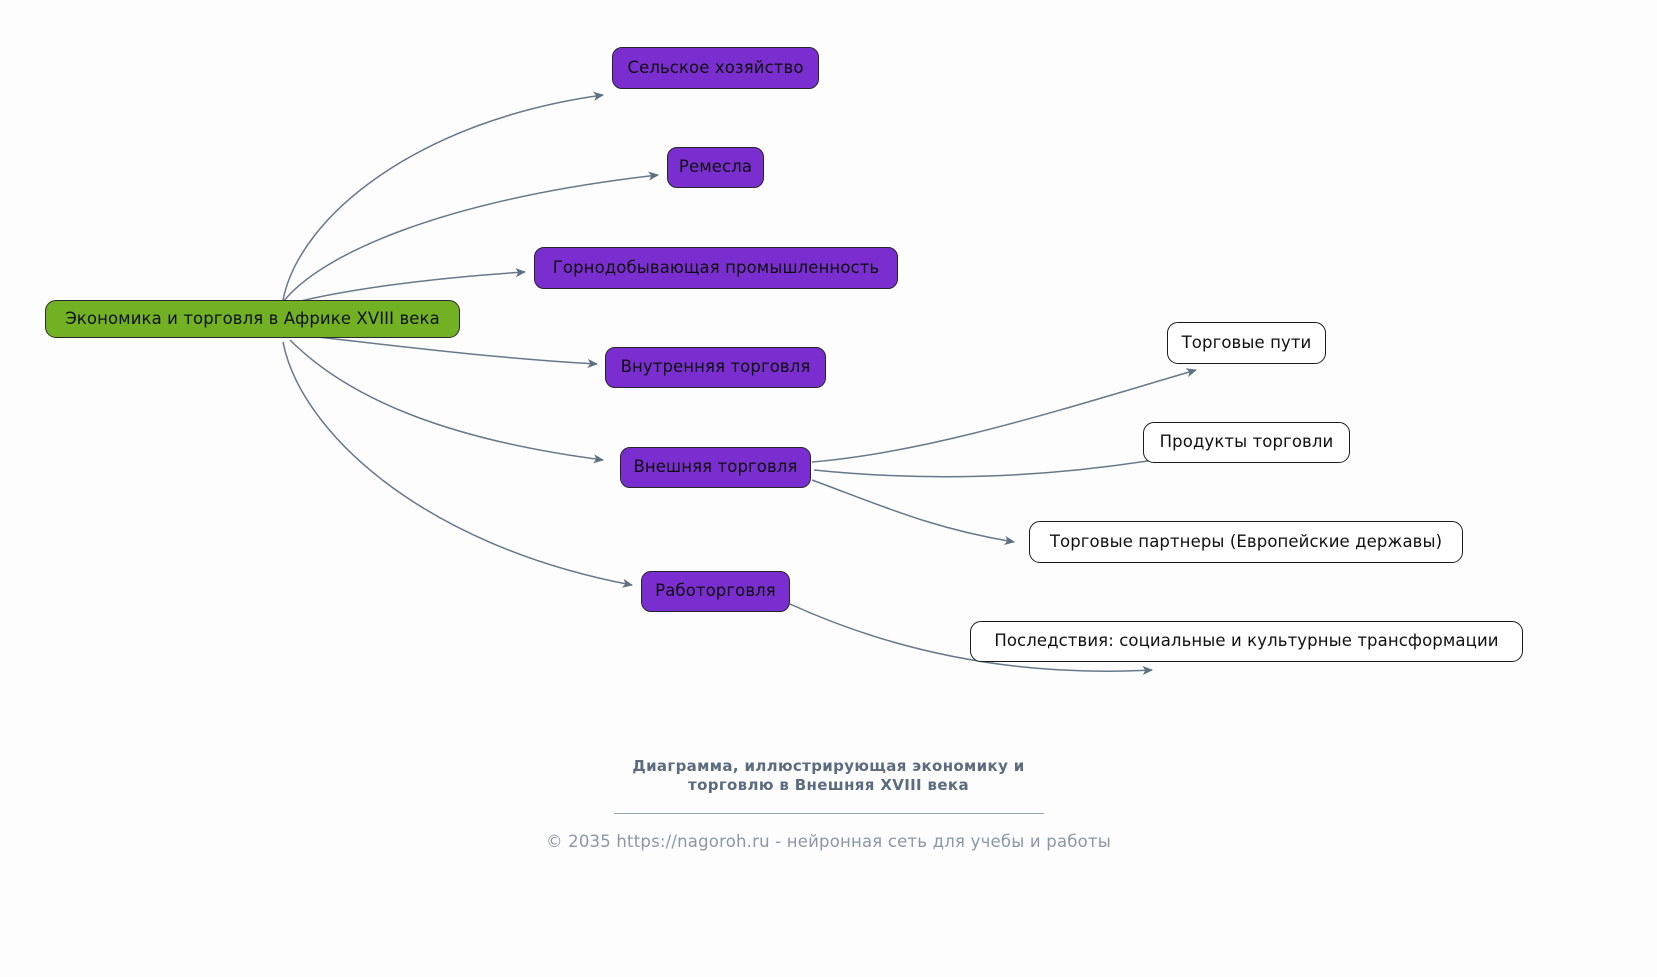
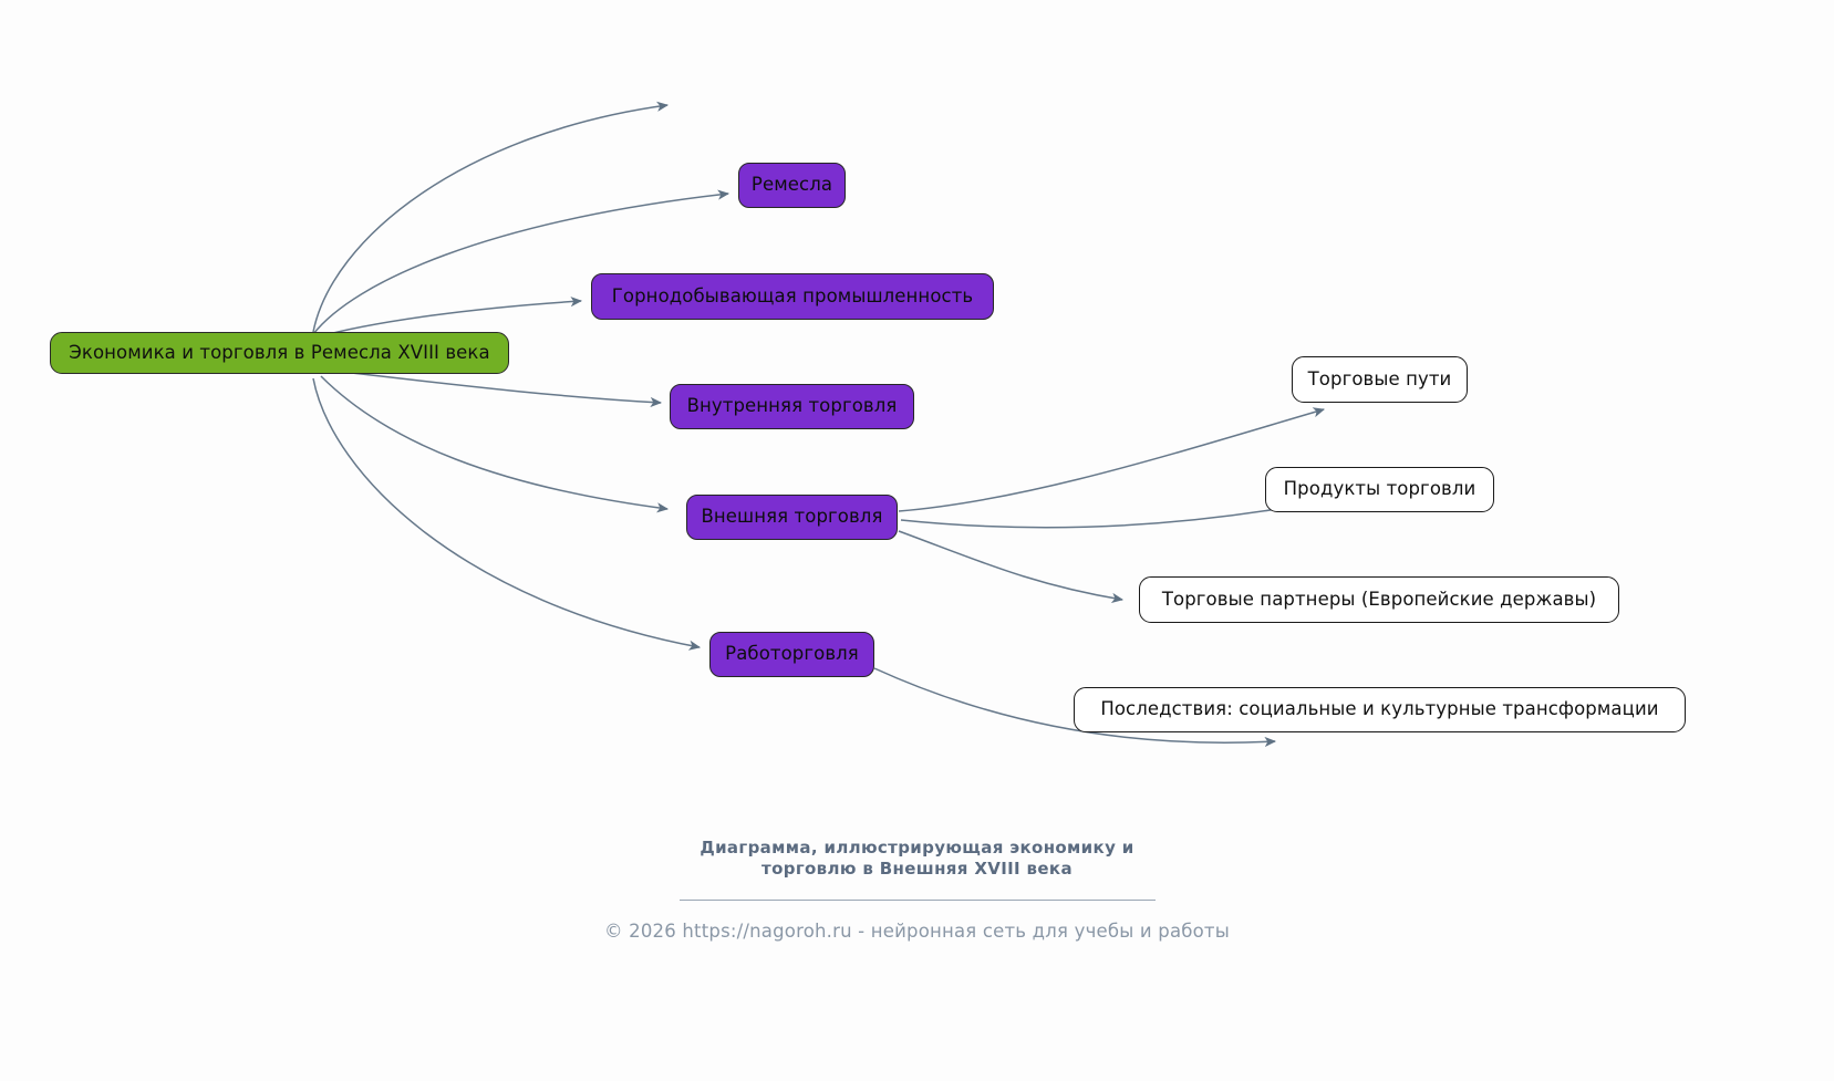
- Экономика и торговля в Африке XVIII века
+ Экономика и торговля в Ремесла XVIII века
- Сельское хозяйство
  Ремесла
  Горнодобывающая промышленность
  Внутренняя торговля
  Внешняя торговля
  Работорговля
  Торговые пути
  Продукты торговли
  Торговые партнеры (Европейские державы)
  Последствия: социальные и культурные трансформации
  Диаграмма, иллюстрирующая экономику и
  торговлю в Внешняя XVIII века
- © 2035 https://nagoroh.ru - нейронная сеть для учебы и работы
+ © 2026 https://nagoroh.ru - нейронная сеть для учебы и работы
